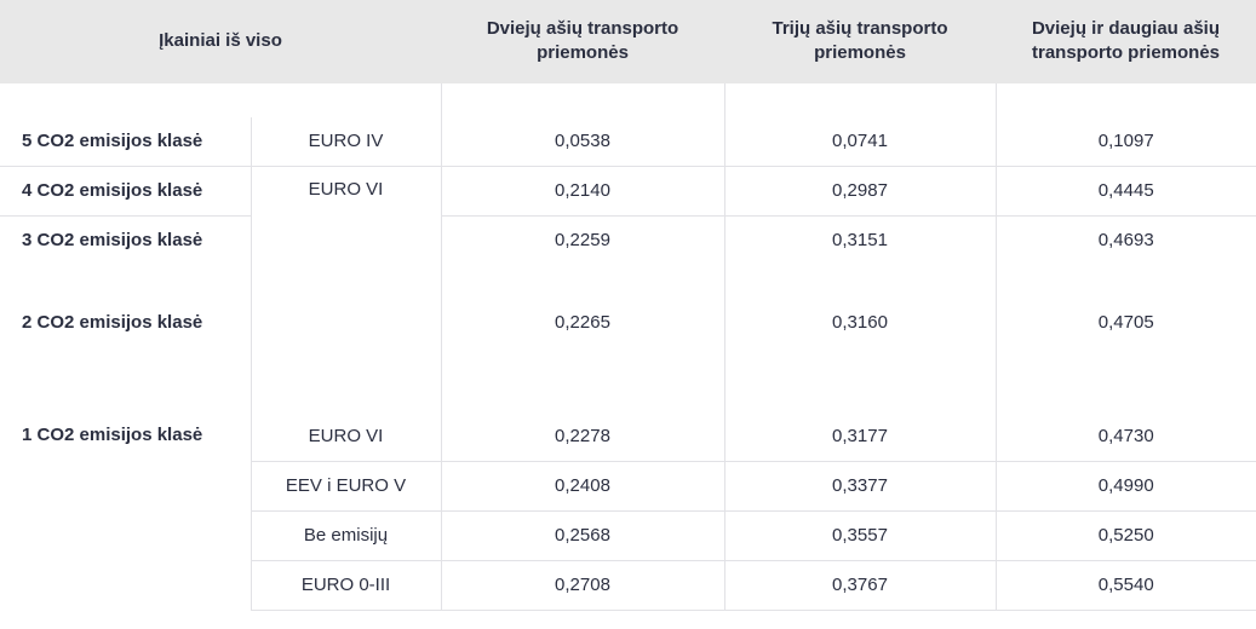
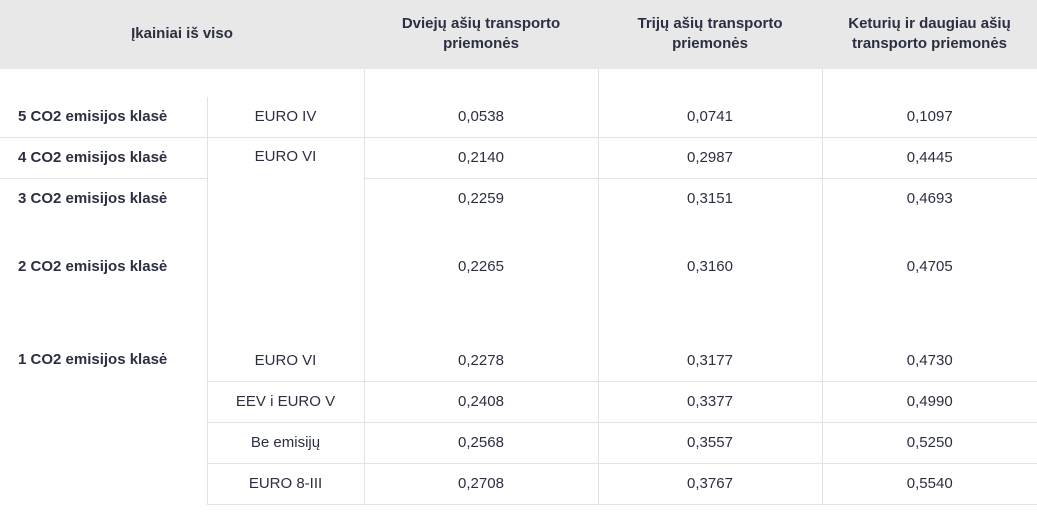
- Įkainiai iš viso	Dviejų ašių transporto priemonės	Trijų ašių transporto priemonės	Dviejų ir daugiau ašių transporto priemonės
+ Įkainiai iš viso	Dviejų ašių transporto priemonės	Trijų ašių transporto priemonės	Keturių ir daugiau ašių transporto priemonės
  5 CO2 emisijos klasė	EURO IV	0,0538	0,0741	0,1097
  4 CO2 emisijos klasė	EURO VI	0,2140	0,2987	0,4445
  3 CO2 emisijos klasė	0,2259	0,3151	0,4693
  2 CO2 emisijos klasė	0,2265	0,3160	0,4705
  1 CO2 emisijos klasė	EURO VI	0,2278	0,3177	0,4730
  EEV i EURO V	0,2408	0,3377	0,4990
  Be emisijų	0,2568	0,3557	0,5250
- EURO 0-III	0,2708	0,3767	0,5540
+ EURO 8-III	0,2708	0,3767	0,5540
